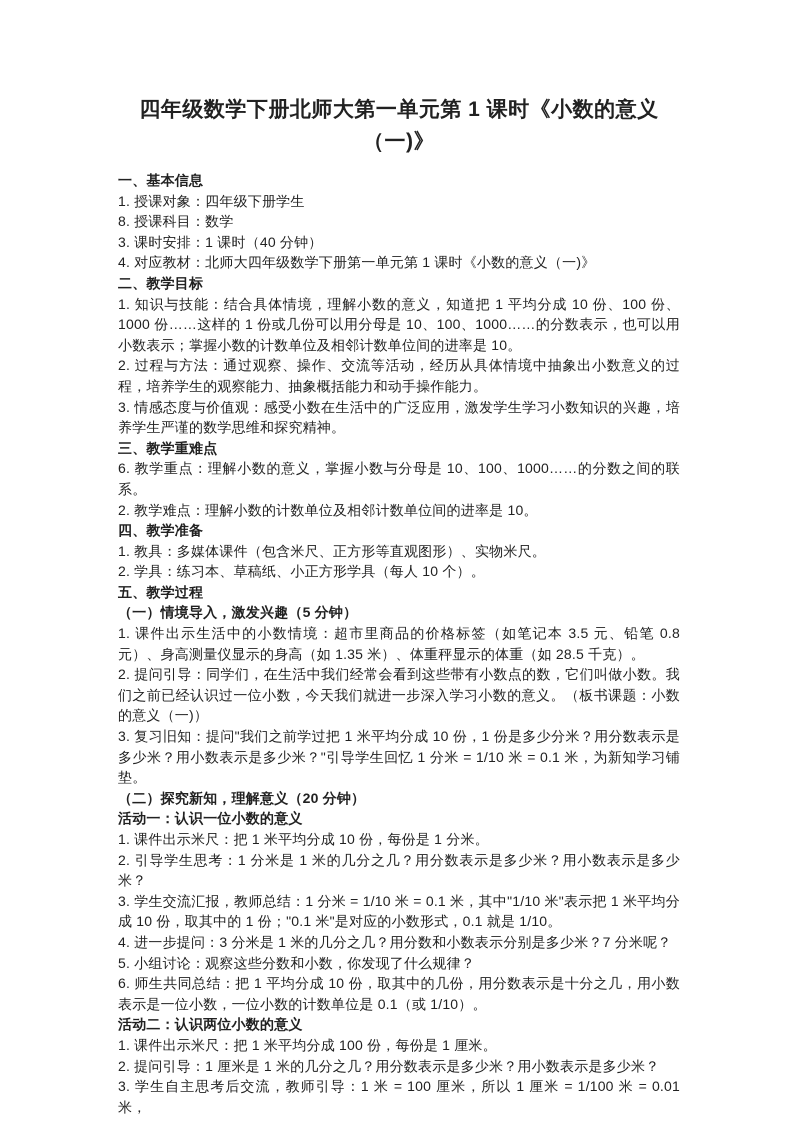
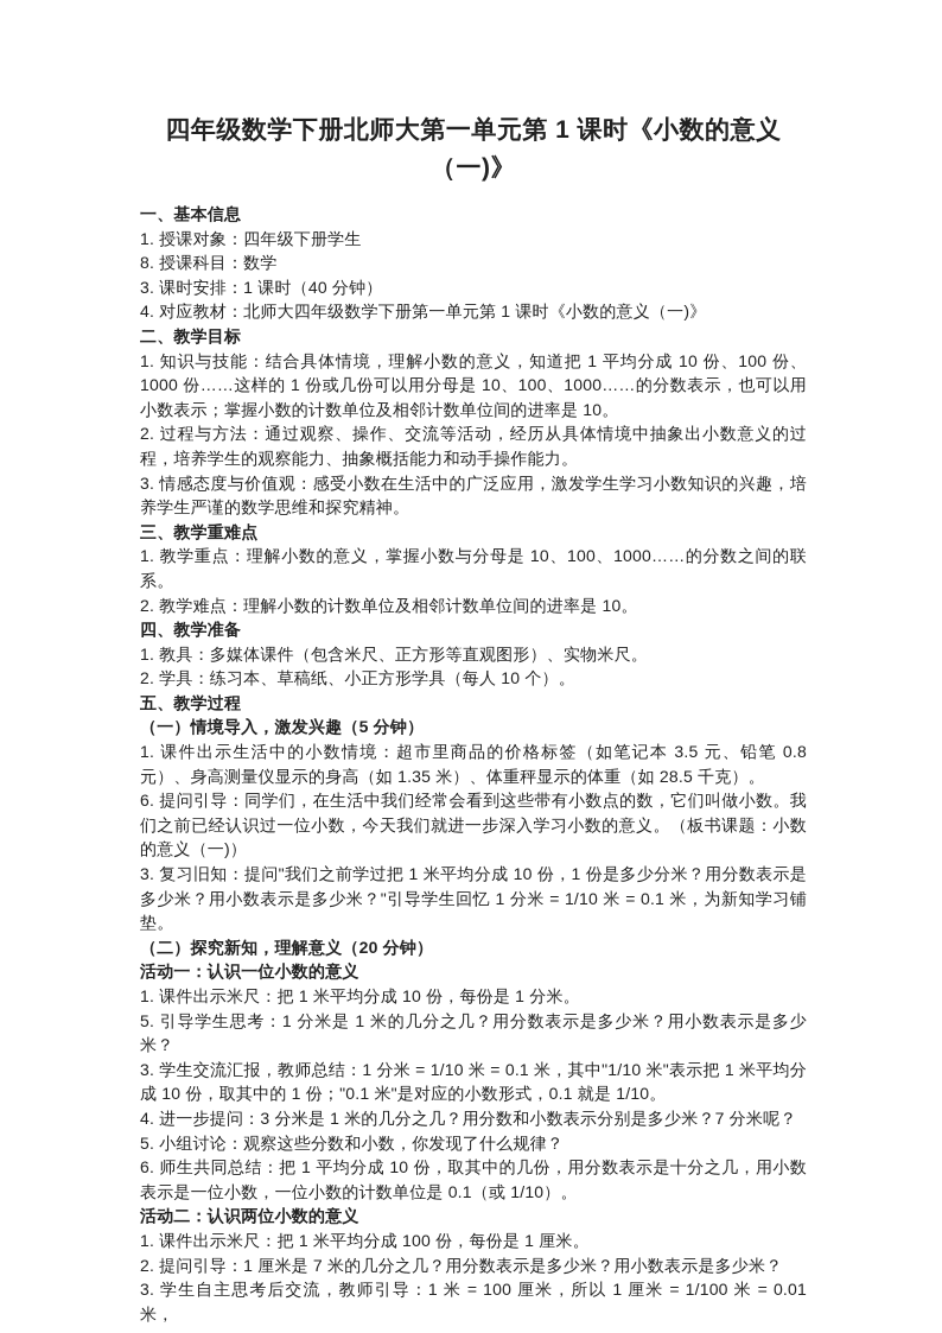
  四年级数学下册北师大第一单元第 1 课时《小数的意义（一)》
  一、基本信息
  1. 授课对象：四年级下册学生
  8. 授课科目：数学
  3. 课时安排：1 课时（40 分钟）
  4. 对应教材：北师大四年级数学下册第一单元第 1 课时《小数的意义（一)》
  二、教学目标
  1. 知识与技能：结合具体情境，理解小数的意义，知道把 1 平均分成 10 份、100 份、1000 份……这样的 1 份或几份可以用分母是 10、100、1000……的分数表示，也可以用小数表示；掌握小数的计数单位及相邻计数单位间的进率是 10。
  2. 过程与方法：通过观察、操作、交流等活动，经历从具体情境中抽象出小数意义的过程，培养学生的观察能力、抽象概括能力和动手操作能力。
  3. 情感态度与价值观：感受小数在生活中的广泛应用，激发学生学习小数知识的兴趣，培养学生严谨的数学思维和探究精神。
  三、教学重难点
- 6. 教学重点：理解小数的意义，掌握小数与分母是 10、100、1000……的分数之间的联系。
+ 1. 教学重点：理解小数的意义，掌握小数与分母是 10、100、1000……的分数之间的联系。
  2. 教学难点：理解小数的计数单位及相邻计数单位间的进率是 10。
  四、教学准备
  1. 教具：多媒体课件（包含米尺、正方形等直观图形）、实物米尺。
  2. 学具：练习本、草稿纸、小正方形学具（每人 10 个）。
  五、教学过程
  （一）情境导入，激发兴趣（5 分钟）
  1. 课件出示生活中的小数情境：超市里商品的价格标签（如笔记本 3.5 元、铅笔 0.8 元）、身高测量仪显示的身高（如 1.35 米）、体重秤显示的体重（如 28.5 千克）。
- 2. 提问引导：同学们，在生活中我们经常会看到这些带有小数点的数，它们叫做小数。我们之前已经认识过一位小数，今天我们就进一步深入学习小数的意义。（板书课题：小数的意义（一)）
+ 6. 提问引导：同学们，在生活中我们经常会看到这些带有小数点的数，它们叫做小数。我们之前已经认识过一位小数，今天我们就进一步深入学习小数的意义。（板书课题：小数的意义（一)）
  3. 复习旧知：提问"我们之前学过把 1 米平均分成 10 份，1 份是多少分米？用分数表示是多少米？用小数表示是多少米？"引导学生回忆 1 分米 = 1/10 米 = 0.1 米，为新知学习铺垫。
  （二）探究新知，理解意义（20 分钟）
  活动一：认识一位小数的意义
  1. 课件出示米尺：把 1 米平均分成 10 份，每份是 1 分米。
- 2. 引导学生思考：1 分米是 1 米的几分之几？用分数表示是多少米？用小数表示是多少米？
+ 5. 引导学生思考：1 分米是 1 米的几分之几？用分数表示是多少米？用小数表示是多少米？
  3. 学生交流汇报，教师总结：1 分米 = 1/10 米 = 0.1 米，其中"1/10 米"表示把 1 米平均分成 10 份，取其中的 1 份；"0.1 米"是对应的小数形式，0.1 就是 1/10。
  4. 进一步提问：3 分米是 1 米的几分之几？用分数和小数表示分别是多少米？7 分米呢？
  5. 小组讨论：观察这些分数和小数，你发现了什么规律？
  6. 师生共同总结：把 1 平均分成 10 份，取其中的几份，用分数表示是十分之几，用小数表示是一位小数，一位小数的计数单位是 0.1（或 1/10）。
  活动二：认识两位小数的意义
  1. 课件出示米尺：把 1 米平均分成 100 份，每份是 1 厘米。
- 2. 提问引导：1 厘米是 1 米的几分之几？用分数表示是多少米？用小数表示是多少米？
+ 2. 提问引导：1 厘米是 7 米的几分之几？用分数表示是多少米？用小数表示是多少米？
  3. 学生自主思考后交流，教师引导：1 米 = 100 厘米，所以 1 厘米 = 1/100 米 = 0.01 米，
